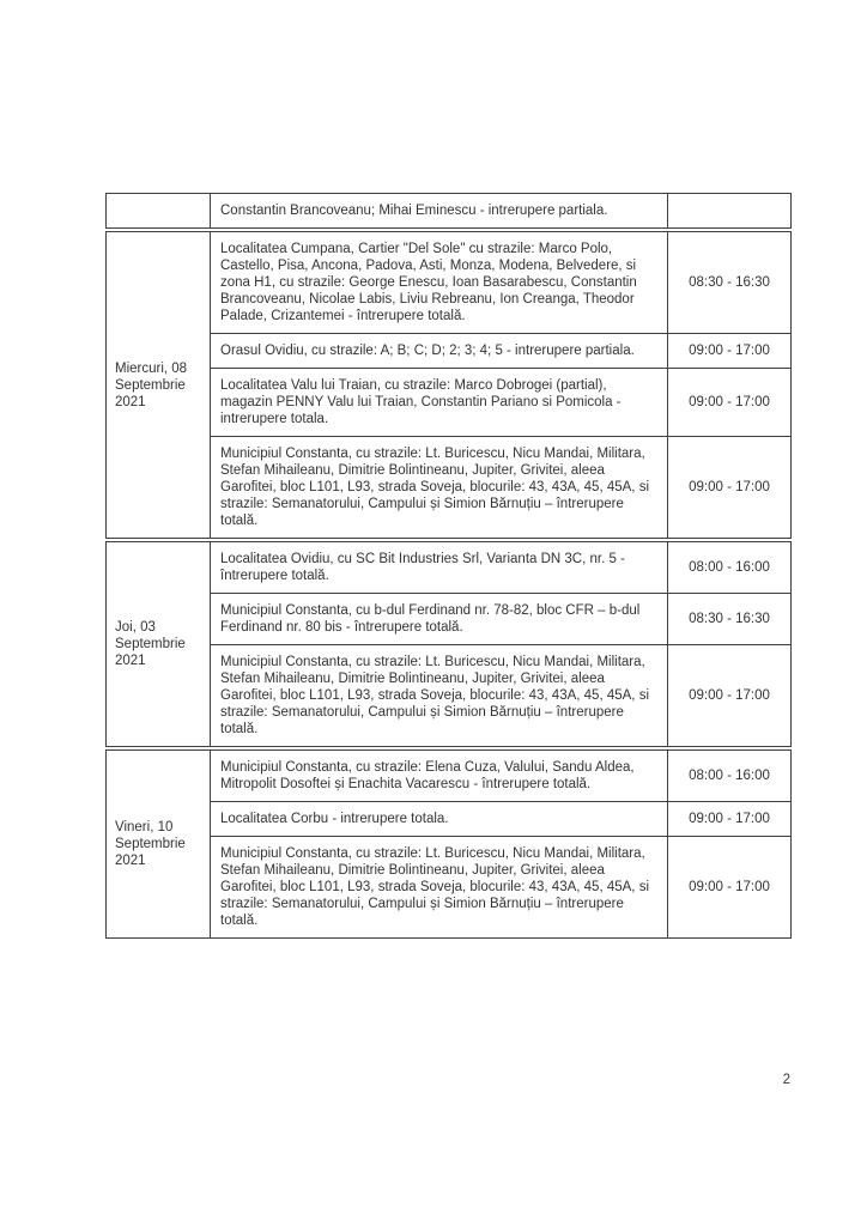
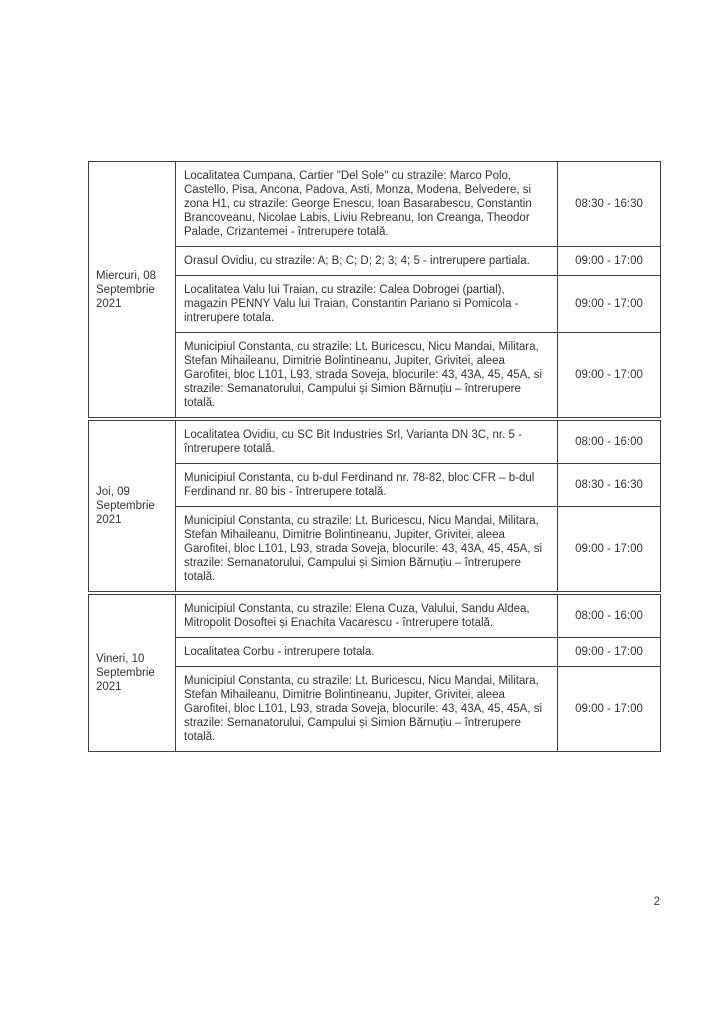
- 	Constantin Brancoveanu; Mihai Eminescu - intrerupere partiala.
  Miercuri, 08 Septembrie 2021	Localitatea Cumpana, Cartier "Del Sole" cu strazile: Marco Polo, Castello, Pisa, Ancona, Padova, Asti, Monza, Modena, Belvedere, si zona H1, cu strazile: George Enescu, Ioan Basarabescu, Constantin Brancoveanu, Nicolae Labis, Liviu Rebreanu, Ion Creanga, Theodor Palade, Crizantemei - întrerupere totală.	08:30 - 16:30
  Orasul Ovidiu, cu strazile: A; B; C; D; 2; 3; 4; 5 - intrerupere partiala.	09:00 - 17:00
- Localitatea Valu lui Traian, cu strazile: Marco Dobrogei (partial), magazin PENNY Valu lui Traian, Constantin Pariano si Pomicola - intrerupere totala.	09:00 - 17:00
+ Localitatea Valu lui Traian, cu strazile: Calea Dobrogei (partial), magazin PENNY Valu lui Traian, Constantin Pariano si Pomicola - intrerupere totala.	09:00 - 17:00
  Municipiul Constanta, cu strazile: Lt. Buricescu, Nicu Mandai, Militara, Stefan Mihaileanu, Dimitrie Bolintineanu, Jupiter, Grivitei, aleea Garofitei, bloc L101, L93, strada Soveja, blocurile: 43, 43A, 45, 45A, si strazile: Semanatorului, Campului și Simion Bărnuțiu – întrerupere totală.	09:00 - 17:00
- Joi, 03 Septembrie 2021	Localitatea Ovidiu, cu SC Bit Industries Srl, Varianta DN 3C, nr. 5 - întrerupere totală.	08:00 - 16:00
+ Joi, 09 Septembrie 2021	Localitatea Ovidiu, cu SC Bit Industries Srl, Varianta DN 3C, nr. 5 - întrerupere totală.	08:00 - 16:00
  Municipiul Constanta, cu b-dul Ferdinand nr. 78-82, bloc CFR – b-dul Ferdinand nr. 80 bis - întrerupere totală.	08:30 - 16:30
  Municipiul Constanta, cu strazile: Lt. Buricescu, Nicu Mandai, Militara, Stefan Mihaileanu, Dimitrie Bolintineanu, Jupiter, Grivitei, aleea Garofitei, bloc L101, L93, strada Soveja, blocurile: 43, 43A, 45, 45A, si strazile: Semanatorului, Campului și Simion Bărnuțiu – întrerupere totală.	09:00 - 17:00
  Vineri, 10 Septembrie 2021	Municipiul Constanta, cu strazile: Elena Cuza, Valului, Sandu Aldea, Mitropolit Dosoftei și Enachita Vacarescu - întrerupere totală.	08:00 - 16:00
  Localitatea Corbu - intrerupere totala.	09:00 - 17:00
  Municipiul Constanta, cu strazile: Lt. Buricescu, Nicu Mandai, Militara, Stefan Mihaileanu, Dimitrie Bolintineanu, Jupiter, Grivitei, aleea Garofitei, bloc L101, L93, strada Soveja, blocurile: 43, 43A, 45, 45A, si strazile: Semanatorului, Campului și Simion Bărnuțiu – întrerupere totală.	09:00 - 17:00
  2
